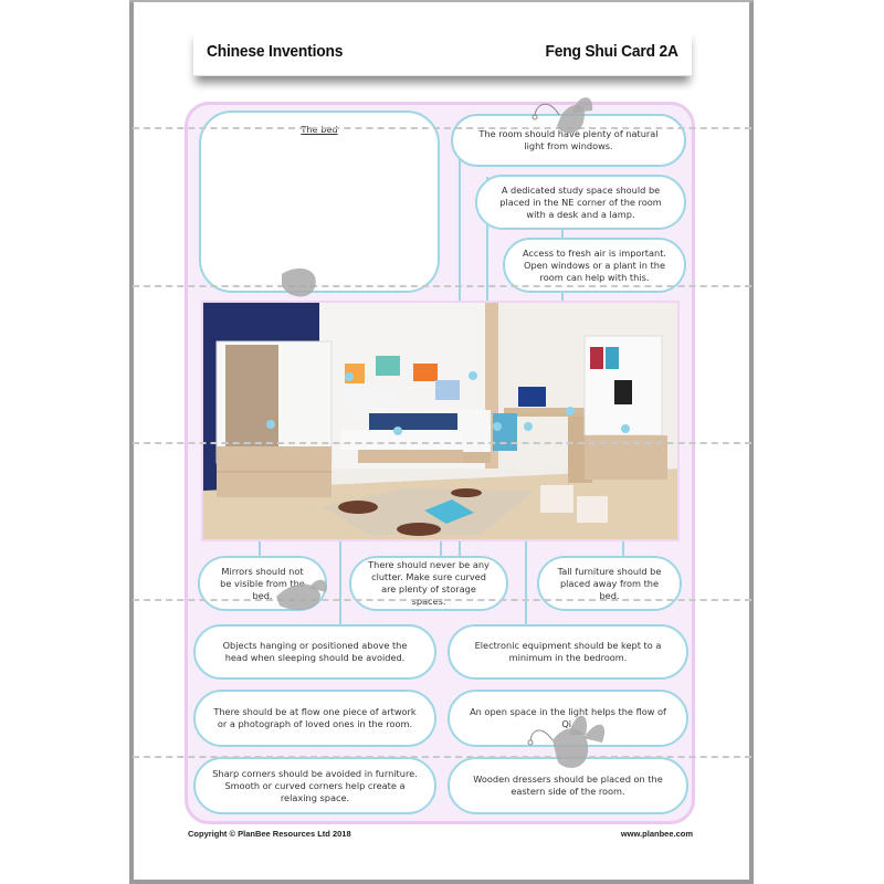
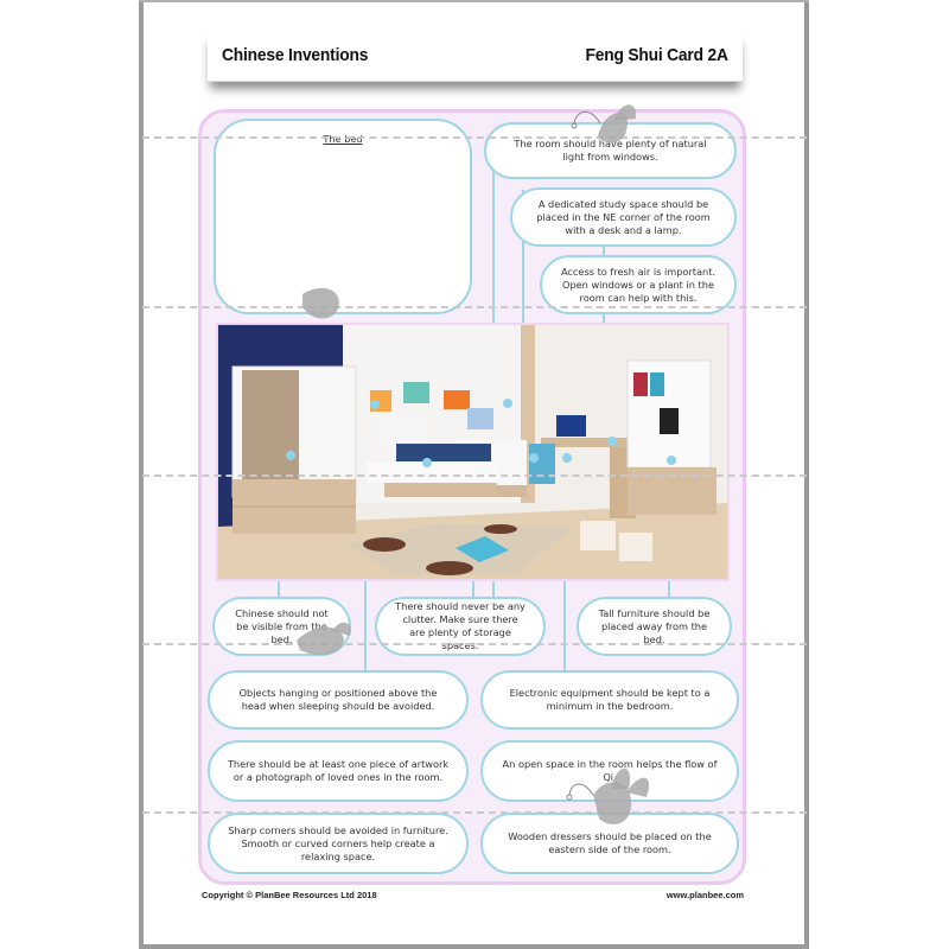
  Chinese Inventions
  Feng Shui Card 2A
  The bed
  The room should have plenty of natural light from windows.
  A dedicated study space should be placed in the NE corner of the room with a desk and a lamp.
  Access to fresh air is important. Open windows or a plant in the room can help with this.
- Mirrors should not be visible from the bed.
+ Chinese should not be visible from the bed.
- There should never be any clutter. Make sure curved are plenty of storage spaces.
+ There should never be any clutter. Make sure there are plenty of storage spaces.
  Tall furniture should be placed away from the bed.
  Objects hanging or positioned above the head when sleeping should be avoided.
  Electronic equipment should be kept to a minimum in the bedroom.
- There should be at flow one piece of artwork or a photograph of loved ones in the room.
+ There should be at least one piece of artwork or a photograph of loved ones in the room.
- An open space in the light helps the flow of Qi.
+ An open space in the room helps the flow of Qi.
  Sharp corners should be avoided in furniture. Smooth or curved corners help create a relaxing space.
  Wooden dressers should be placed on the eastern side of the room.
  Copyright © PlanBee Resources Ltd 2018
  www.planbee.com
